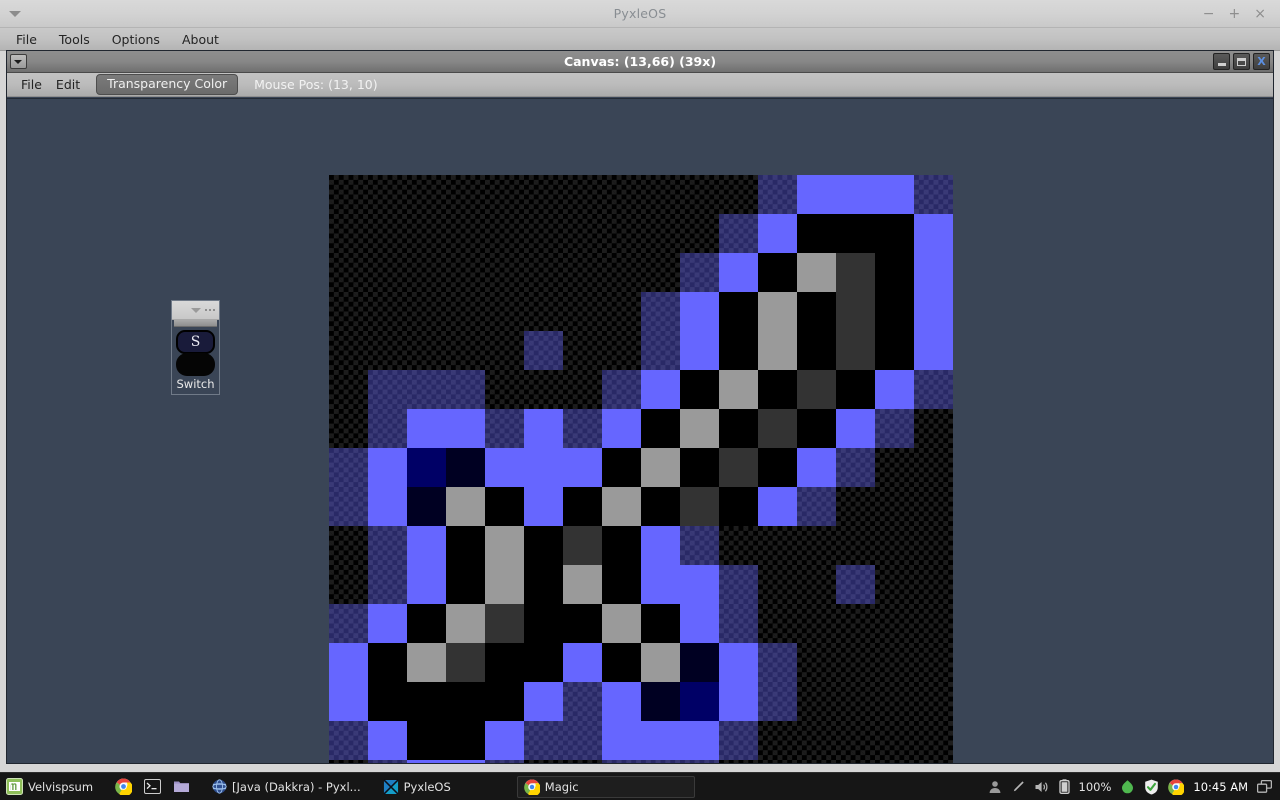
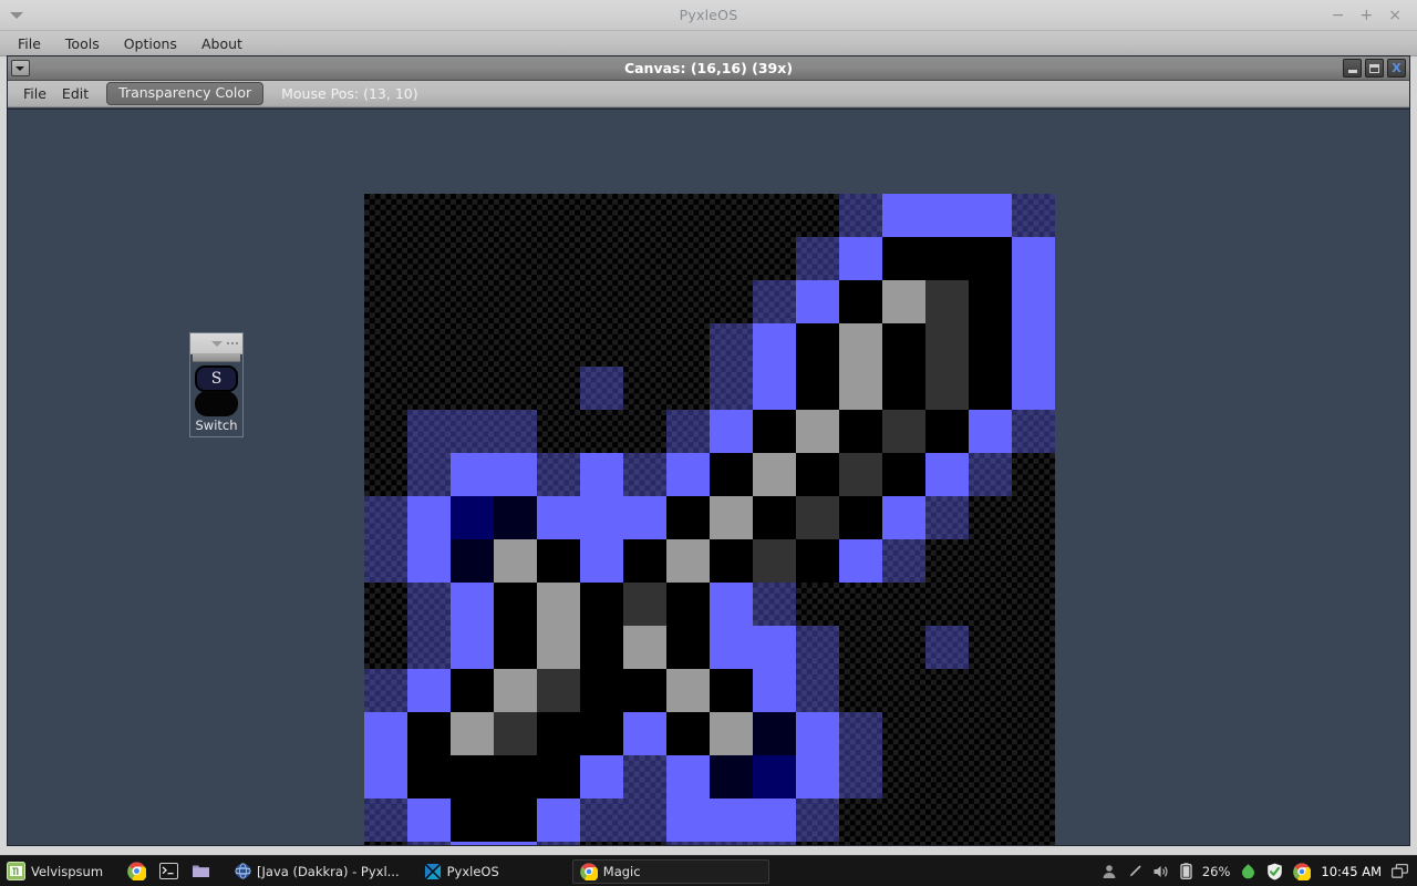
  PyxleOS
  −
  +
  ×
  File
  Tools
  Options
  About
- Canvas: (13,66) (39x)
+ Canvas: (16,16) (39x)
  X
  File
  Edit
  Transparency Color
  Mouse Pos: (13, 10)
  S
  Switch
  Velvispsum
  [Java (Dakkra) - Pyxl...
  PyxleOS
  Magic
- 100%
+ 26%
  10:45 AM
